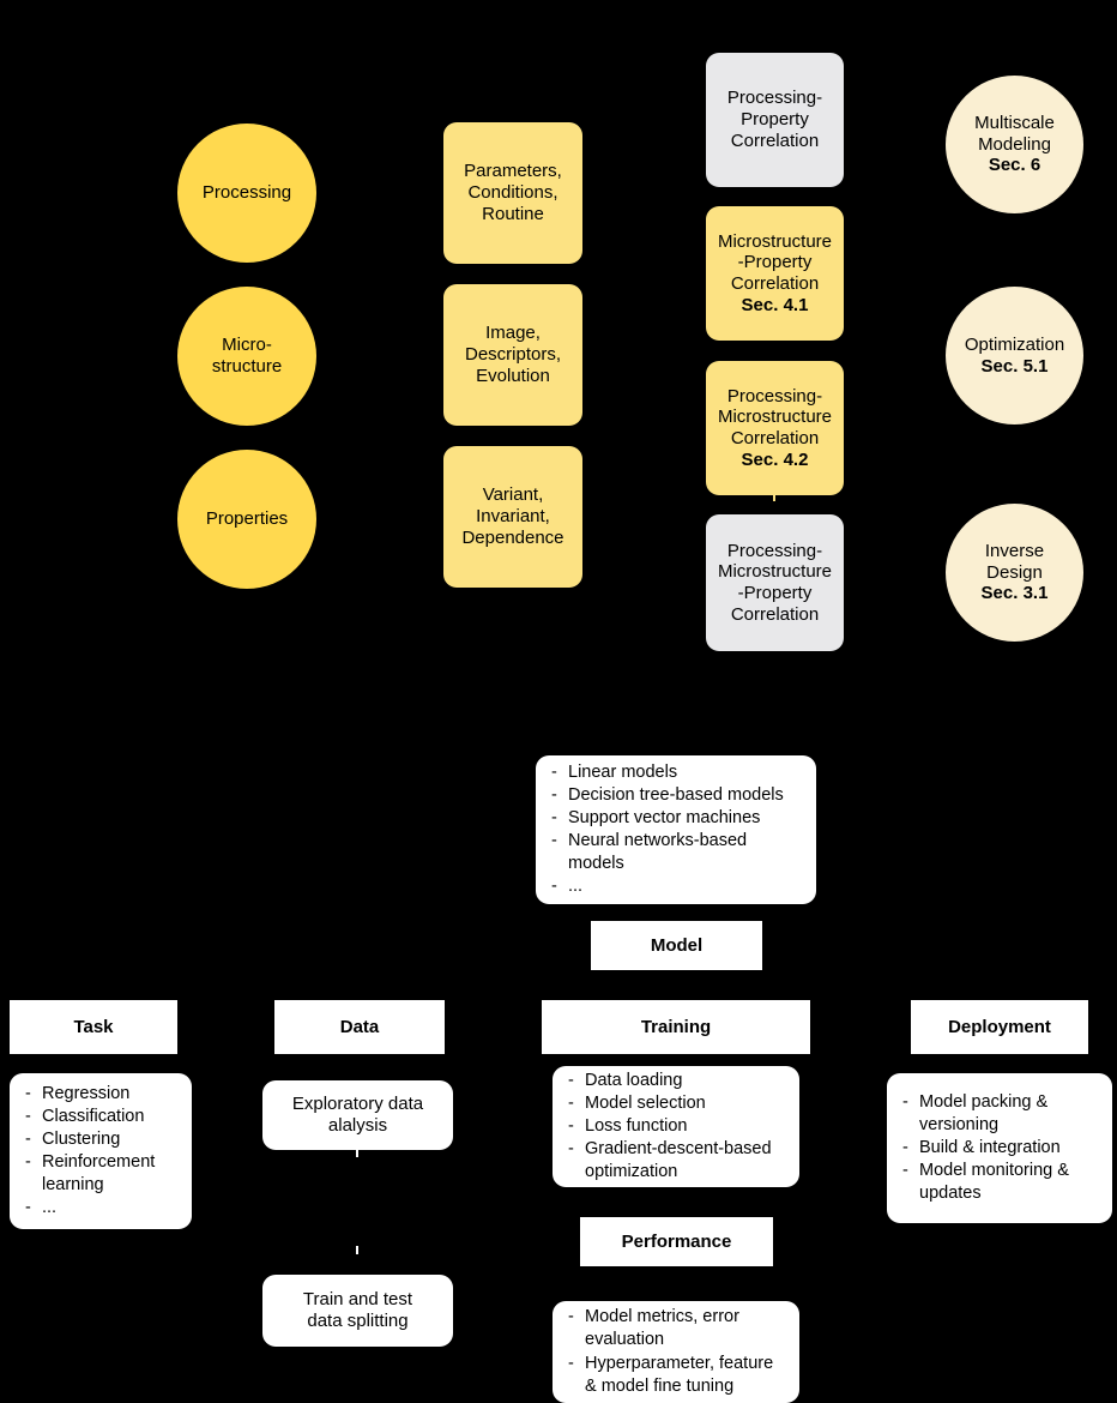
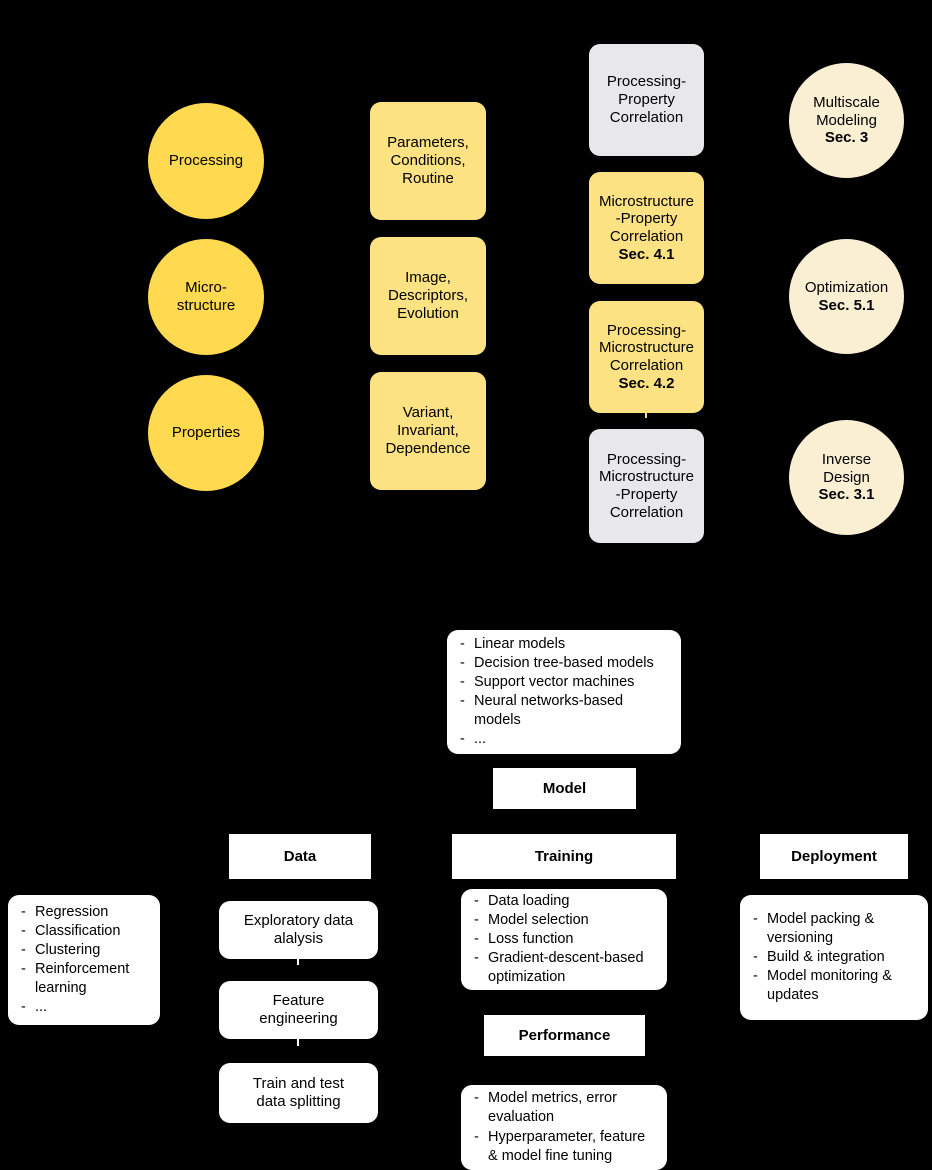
  Processing
  Micro-
  structure
  Properties
  Parameters,
  Conditions,
  Routine
  Image,
  Descriptors,
  Evolution
  Variant,
  Invariant,
  Dependence
  Processing-
  Property
  Correlation
  Microstructure
  -Property
  Correlation
  Sec. 4.1
  Processing-
  Microstructure
  Correlation
  Sec. 4.2
  Processing-
  Microstructure
  -Property
  Correlation
  Multiscale
  Modeling
- Sec. 6
+ Sec. 3
  Optimization
  Sec. 5.1
  Inverse
  Design
  Sec. 3.1
  Linear models
  Decision tree-based models
  Support vector machines
  Neural networks-based models
  ...
  Model
- Task
  Data
  Training
  Deployment
  Regression
  Classification
  Clustering
  Reinforcement
  learning
  ...
  Exploratory data
  alalysis
+ Feature
+ engineering
  Train and test
  data splitting
  Data loading
  Model selection
  Loss function
  Gradient-descent-based
  optimization
  Performance
  Model metrics, error
  evaluation
  Hyperparameter, feature
  & model fine tuning
  Model packing &
  versioning
  Build & integration
  Model monitoring &
  updates
